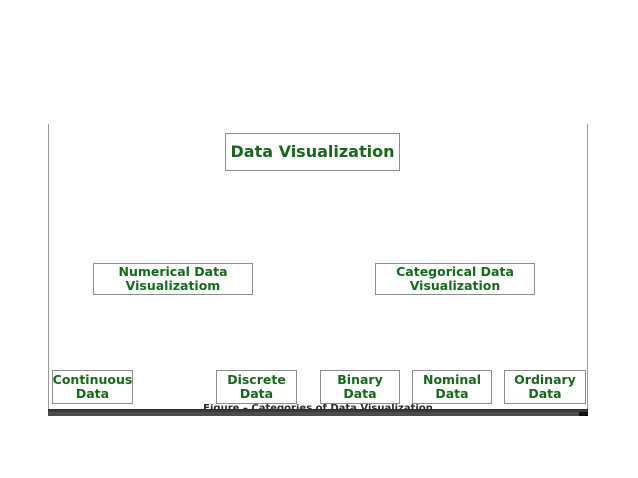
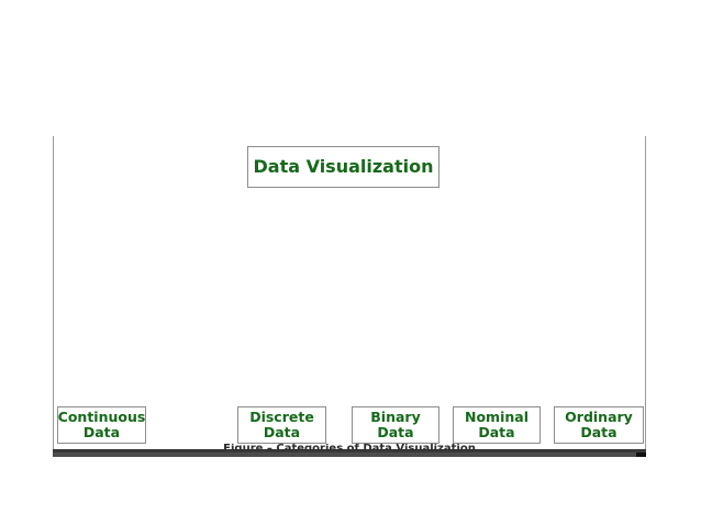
  Data Visualization
- Numerical Data
- Visualizatiom
- Categorical Data
- Visualization
  Continuous
  Data
  Discrete
  Data
  Binary
  Data
  Nominal
  Data
  Ordinary
  Data
